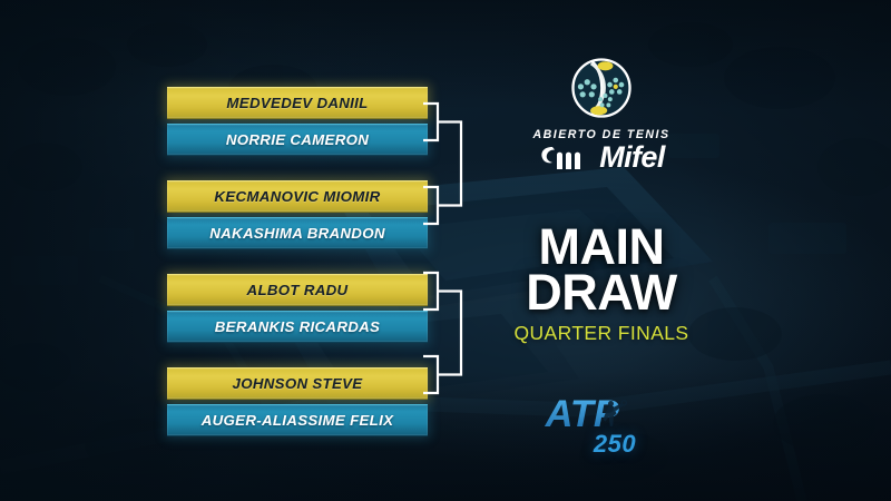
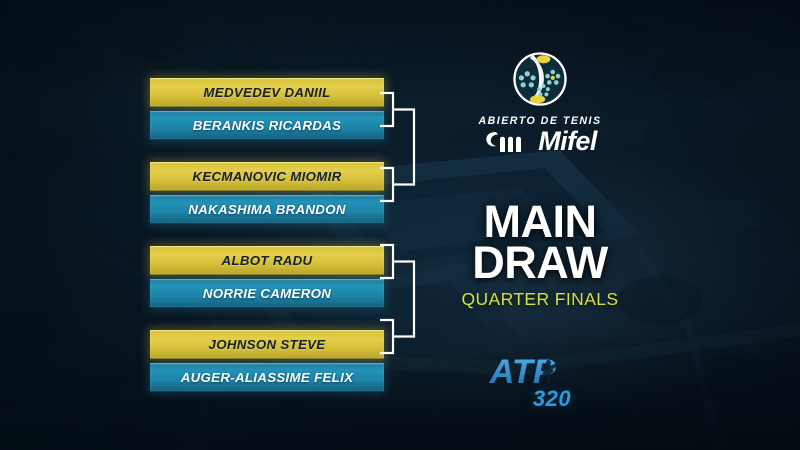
  MEDVEDEV DANIIL
- NORRIE CAMERON
+ BERANKIS RICARDAS
  KECMANOVIC MIOMIR
  NAKASHIMA BRANDON
  ALBOT RADU
- BERANKIS RICARDAS
+ NORRIE CAMERON
  JOHNSON STEVE
  AUGER-ALIASSIME FELIX
  ABIERTO DE TENIS
  Mifel
  MAIN
  DRAW
  QUARTER FINALS
- 250
+ 320
